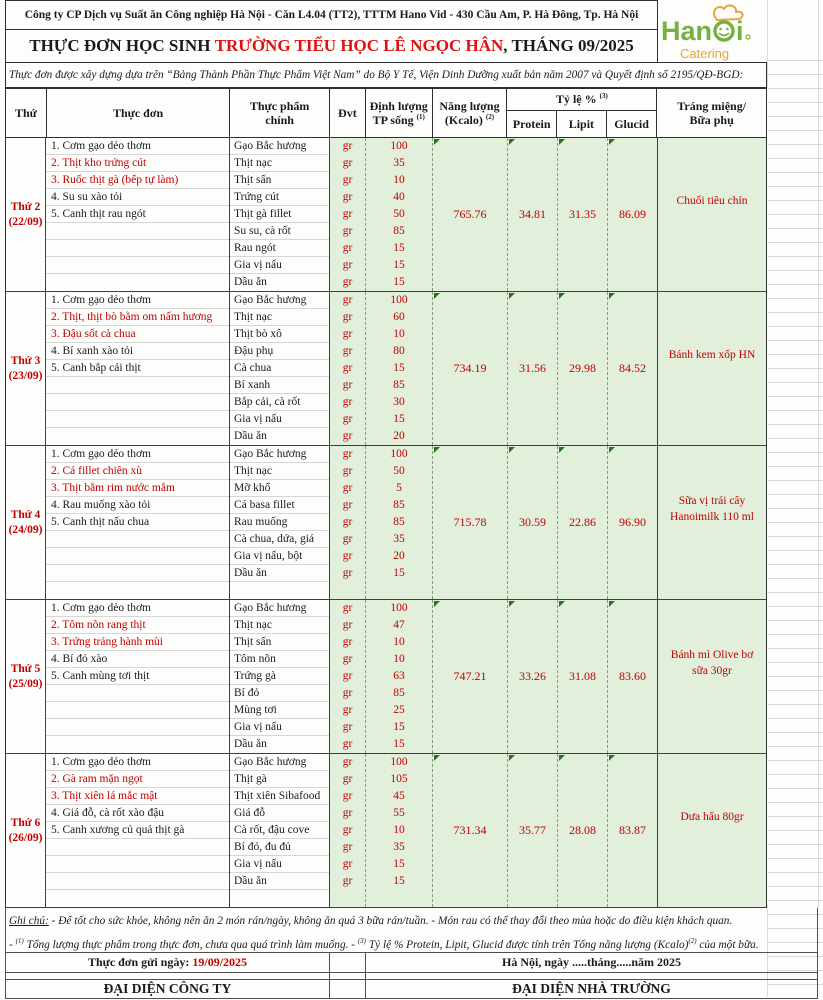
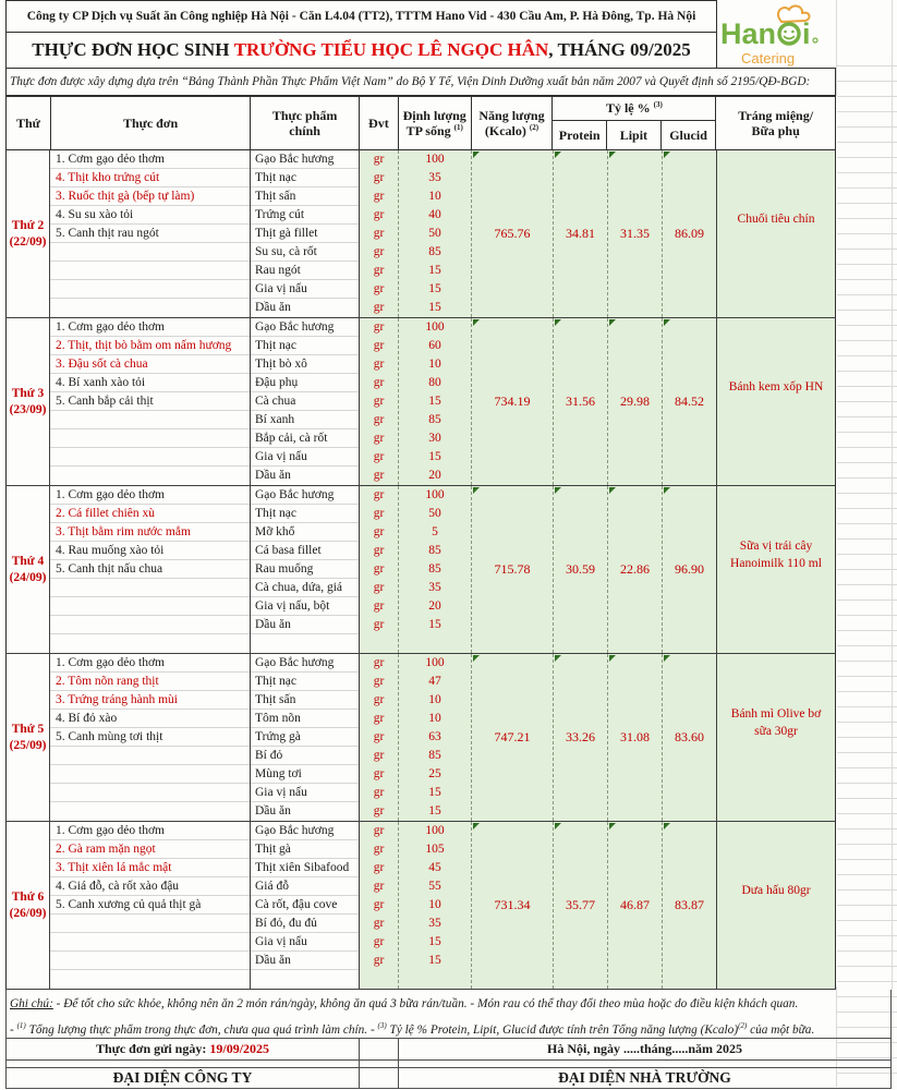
  Công ty CP Dịch vụ Suất ăn Công nghiệp Hà Nội - Căn L4.04 (TT2), TTTM Hano Vid - 430 Cầu Am, P. Hà Đông, Tp. Hà Nội
  THỰC ĐƠN HỌC SINH
  TRƯỜNG TIỂU HỌC LÊ NGỌC HÂN
  , THÁNG 09/2025
  Han
  i
  Catering
  Thực đơn được xây dựng dựa trên “Bảng Thành Phần Thực Phẩm Việt Nam” do Bộ Y Tế, Viện Dinh Dưỡng xuất bản năm 2007 và Quyết định số 2195/QĐ-BGD:
  Thứ
  Thực đơn
  Thực phẩm chính
  Đvt
  Định lượng TP sống (1)
  Năng lượng (Kcalo) (2)
  Tỷ lệ % (3)
  Protein
  Lipit
  Glucid
  Tráng miệng/ Bữa phụ
  Thứ 2
  (22/09)
  1. Cơm gạo dẻo thơm
- 2. Thịt kho trứng cút
+ 4. Thịt kho trứng cút
  3. Ruốc thịt gà (bếp tự làm)
  4. Su su xào tỏi
  5. Canh thịt rau ngót
  Gạo Bắc hương
  Thịt nạc
  Thịt sấn
  Trứng cút
  Thịt gà fillet
  Su su, cà rốt
  Rau ngót
  Gia vị nấu
  Dầu ăn
  gr
  gr
  gr
  gr
  gr
  gr
  gr
  gr
  gr
  100
  35
  10
  40
  50
  85
  15
  15
  15
  765.76
  34.81
  31.35
  86.09
  Chuối tiêu chín
  Thứ 3
  (23/09)
  1. Cơm gạo dẻo thơm
  2. Thịt, thịt bò bằm om nấm hương
  3. Đậu sốt cà chua
  4. Bí xanh xào tỏi
  5. Canh bắp cải thịt
  Gạo Bắc hương
  Thịt nạc
  Thịt bò xô
  Đậu phụ
  Cà chua
  Bí xanh
  Bắp cải, cà rốt
  Gia vị nấu
  Dầu ăn
  gr
  gr
  gr
  gr
  gr
  gr
  gr
  gr
  gr
  100
  60
  10
  80
  15
  85
  30
  15
  20
  734.19
  31.56
  29.98
  84.52
  Bánh kem xốp HN
  Thứ 4
  (24/09)
  1. Cơm gạo dẻo thơm
  2. Cá fillet chiên xù
  3. Thịt bằm rim nước mắm
  4. Rau muống xào tỏi
  5. Canh thịt nấu chua
  Gạo Bắc hương
  Thịt nạc
  Mỡ khổ
  Cá basa fillet
  Rau muống
  Cà chua, dứa, giá
  Gia vị nấu, bột
  Dầu ăn
  gr
  gr
  gr
  gr
  gr
  gr
  gr
  gr
  100
  50
  5
  85
  85
  35
  20
  15
  715.78
  30.59
  22.86
  96.90
  Sữa vị trái cây Hanoimilk 110 ml
  Thứ 5
  (25/09)
  1. Cơm gạo dẻo thơm
  2. Tôm nõn rang thịt
  3. Trứng tráng hành mùi
  4. Bí đỏ xào
  5. Canh mùng tơi thịt
  Gạo Bắc hương
  Thịt nạc
  Thịt sấn
  Tôm nõn
  Trứng gà
  Bí đỏ
  Mùng tơi
  Gia vị nấu
  Dầu ăn
  gr
  gr
  gr
  gr
  gr
  gr
  gr
  gr
  gr
  100
  47
  10
  10
  63
  85
  25
  15
  15
  747.21
  33.26
  31.08
  83.60
  Bánh mì Olive bơ sữa 30gr
  Thứ 6
  (26/09)
  1. Cơm gạo dẻo thơm
  2. Gà ram mặn ngọt
  3. Thịt xiên lá mắc mật
  4. Giá đỗ, cà rốt xào đậu
  5. Canh xương củ quả thịt gà
  Gạo Bắc hương
  Thịt gà
  Thịt xiên Sibafood
  Giá đỗ
  Cà rốt, đậu cove
  Bí đỏ, đu đủ
  Gia vị nấu
  Dầu ăn
  gr
  gr
  gr
  gr
  gr
  gr
  gr
  gr
  100
  105
  45
  55
  10
  35
  15
  15
  731.34
  35.77
- 28.08
+ 46.87
  83.87
  Dưa hấu 80gr
  Ghi chú: - Để tốt cho sức khỏe, không nên ăn 2 món rán/ngày, không ăn quá 3 bữa rán/tuần. - Món rau có thể thay đổi theo mùa hoặc do điều kiện khách quan.
- - (1) Tổng lượng thực phẩm trong thực đơn, chưa qua quá trình làm muống. - (3) Tỷ lệ % Protein, Lipit, Glucid được tính trên Tổng năng lượng (Kcalo)(2) của một bữa.
+ - (1) Tổng lượng thực phẩm trong thực đơn, chưa qua quá trình làm chín. - (3) Tỷ lệ % Protein, Lipit, Glucid được tính trên Tổng năng lượng (Kcalo)(2) của một bữa.
  Thực đơn gửi ngày:
  19/09/2025
  Hà Nội, ngày .....tháng.....năm 2025
  ĐẠI DIỆN CÔNG TY
  ĐẠI DIỆN NHÀ TRƯỜNG
